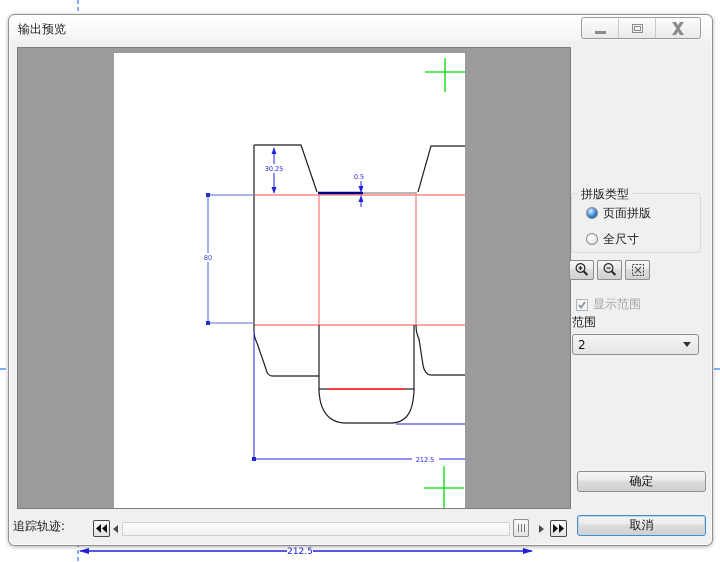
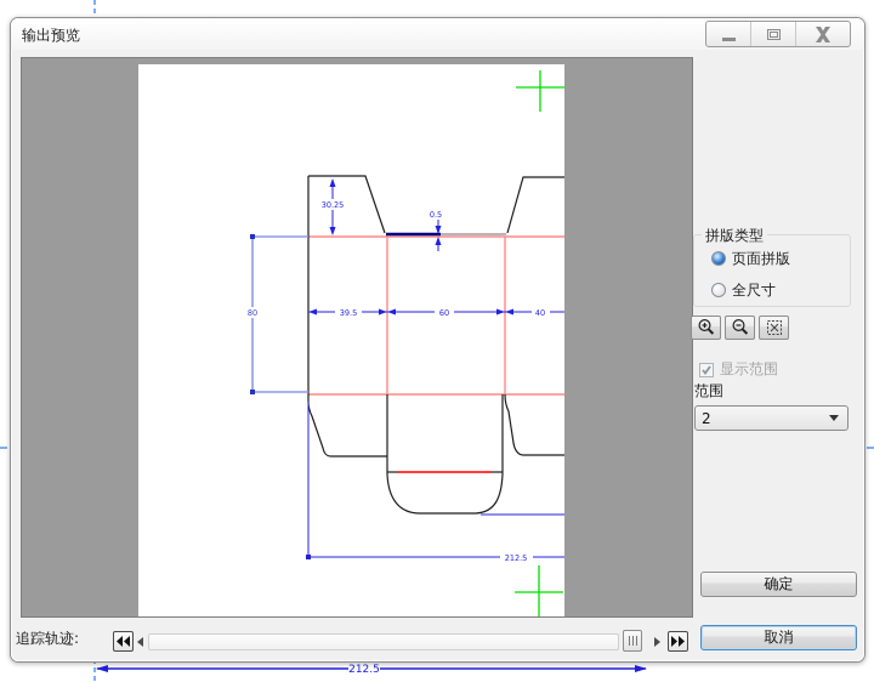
  212.5
  输出预览
  80
  30.25
  0.5
+ 39.5
+ 60
+ 40
  212.5
  拼版类型
  页面拼版
  全尺寸
  显示范围
  范围
  2
  确定
  取消
  追踪轨迹:
